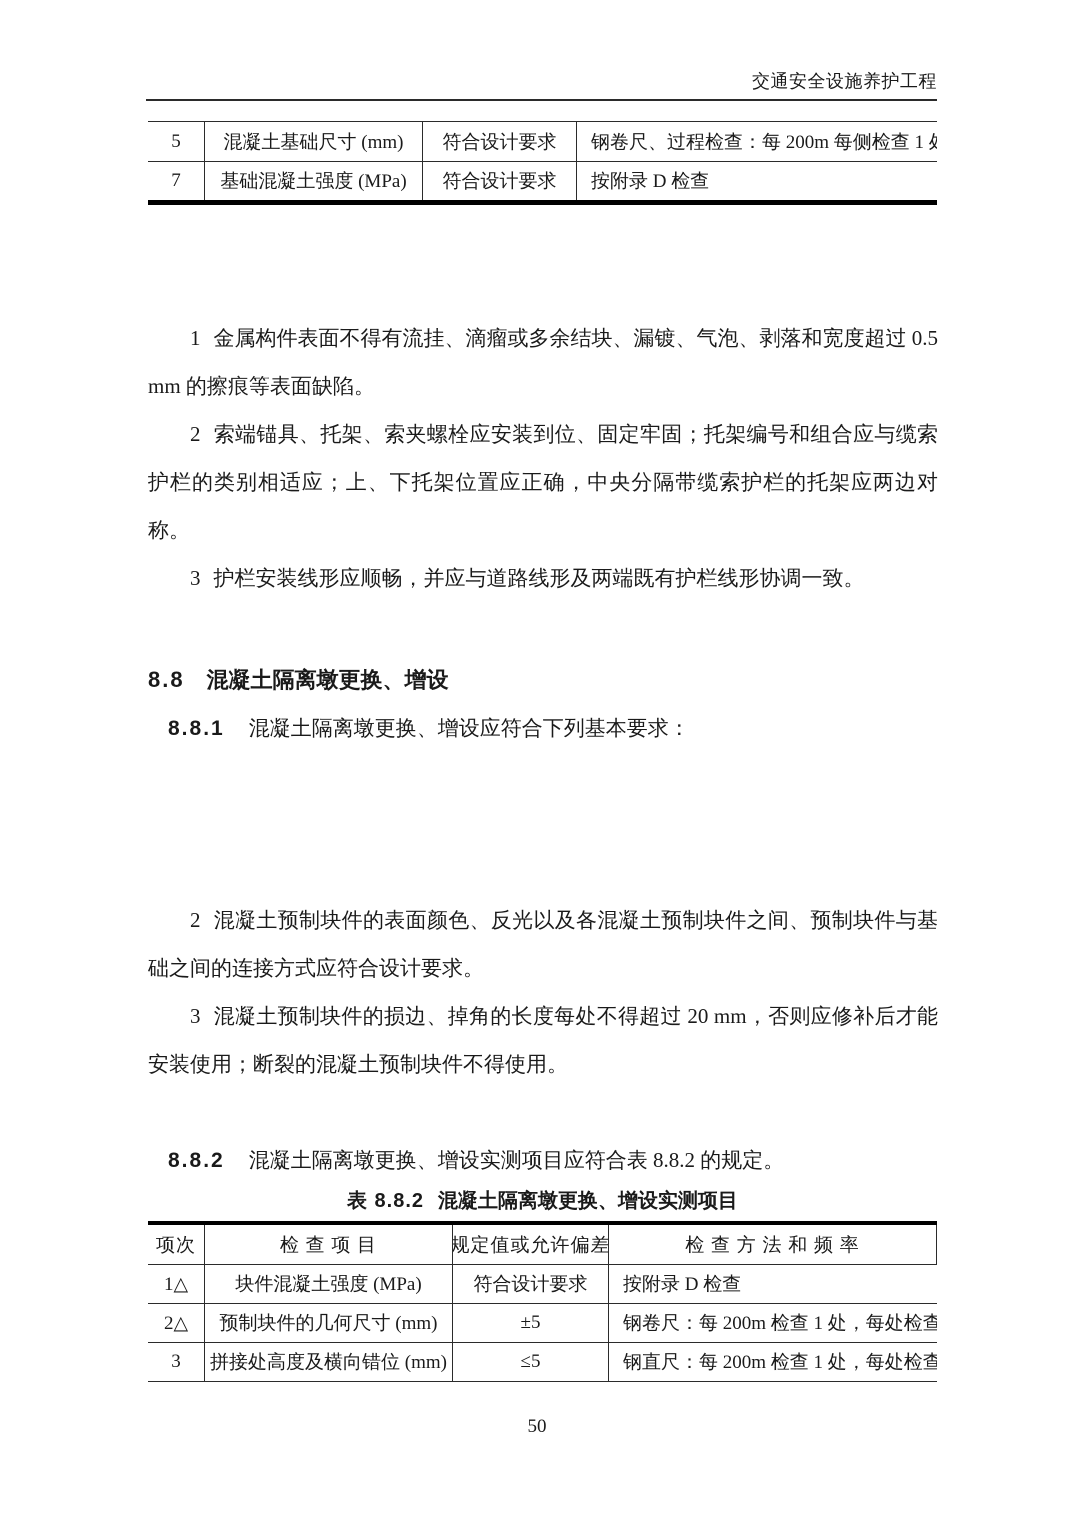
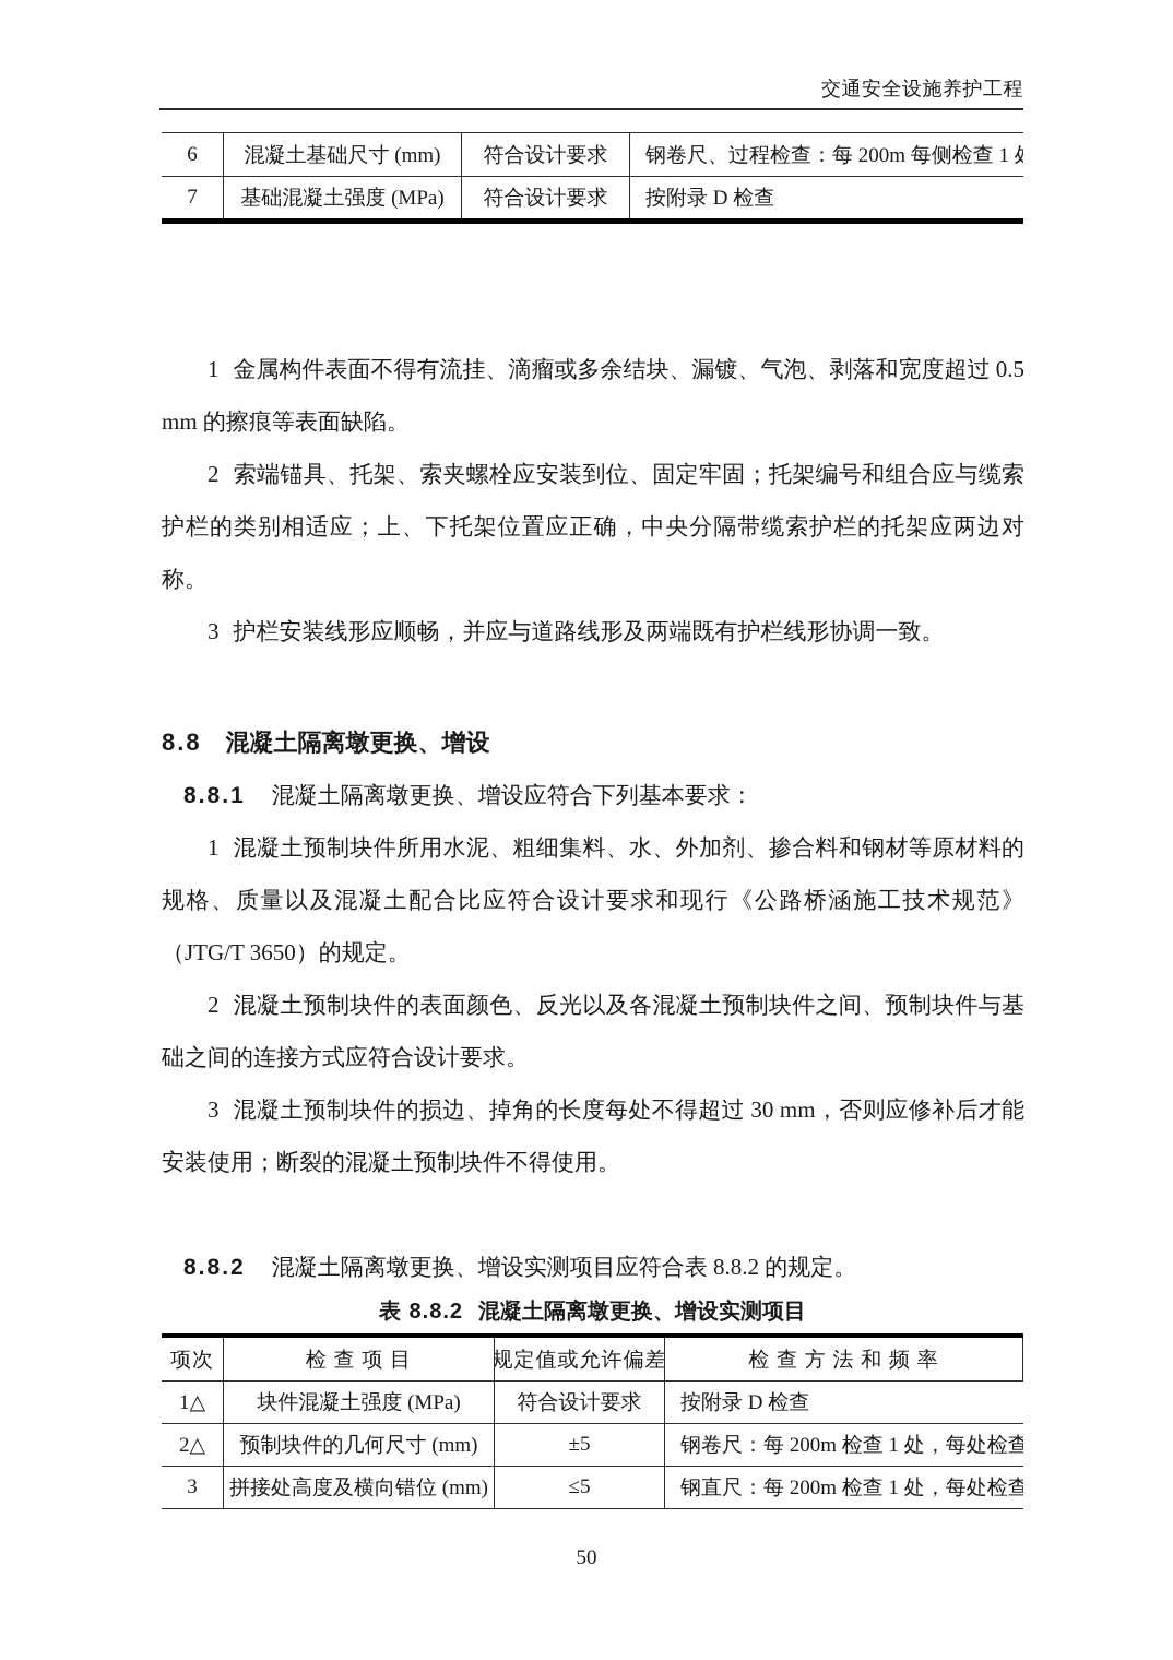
  交通安全设施养护工程
- 5
+ 6
  混凝土基础尺寸 (mm)
  符合设计要求
  钢卷尺、过程检查：每 200m 每侧检查 1
  7
  基础混凝土强度 (MPa)
  符合设计要求
  按附录 D 检查
  1 金属构件表面不得有流挂、滴瘤或多余结块、漏镀、气泡、剥落和宽度超过 0.5 mm 的擦痕等表面缺陷。
  2 索端锚具、托架、索夹螺栓应安装到位、固定牢固；托架编号和组合应与缆索护栏的类别相适应；上、下托架位置应正确，中央分隔带缆索护栏的托架应两边对称。
  3 护栏安装线形应顺畅，并应与道路线形及两端既有护栏线形协调一致。
  8.8 混凝土隔离墩更换、增设
  8.8.1 混凝土隔离墩更换、增设应符合下列基本要求：
+ 1 混凝土预制块件所用水泥、粗细集料、水、外加剂、掺合料和钢材等原材料的规格、质量以及混凝土配合比应符合设计要求和现行《公路桥涵施工技术规范》（JTG/T 3650）的规定。
  2 混凝土预制块件的表面颜色、反光以及各混凝土预制块件之间、预制块件与基础之间的连接方式应符合设计要求。
- 3 混凝土预制块件的损边、掉角的长度每处不得超过 20 mm，否则应修补后才能安装使用；断裂的混凝土预制块件不得使用。
+ 3 混凝土预制块件的损边、掉角的长度每处不得超过 30 mm，否则应修补后才能安装使用；断裂的混凝土预制块件不得使用。
  8.8.2 混凝土隔离墩更换、增设实测项目应符合表 8.8.2 的规定。
  表 8.8.2 混凝土隔离墩更换、增设实测项目
  项次
  检 查 项 目
  规定值或允许偏差
  检 查 方 法 和 频 率
  1△
  块件混凝土强度 (MPa)
  符合设计要求
  按附录 D 检查
  2△
  预制块件的几何尺寸 (mm)
  ±5
  钢卷尺：每 200m 检查 1 处，每处检查
  3
  拼接处高度及横向错位 (mm)
  ≤5
  钢直尺：每 200m 检查 1 处，每处检查
  50
